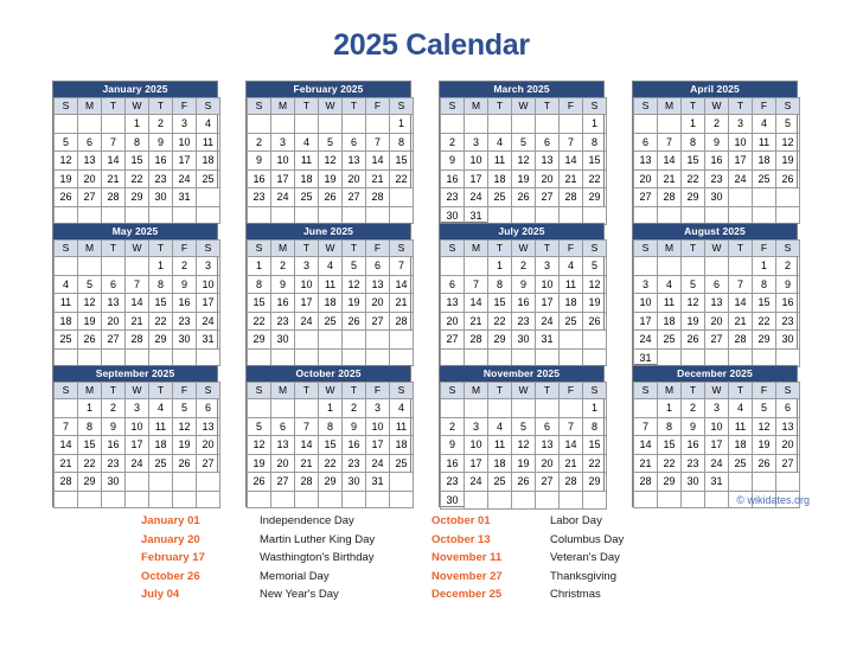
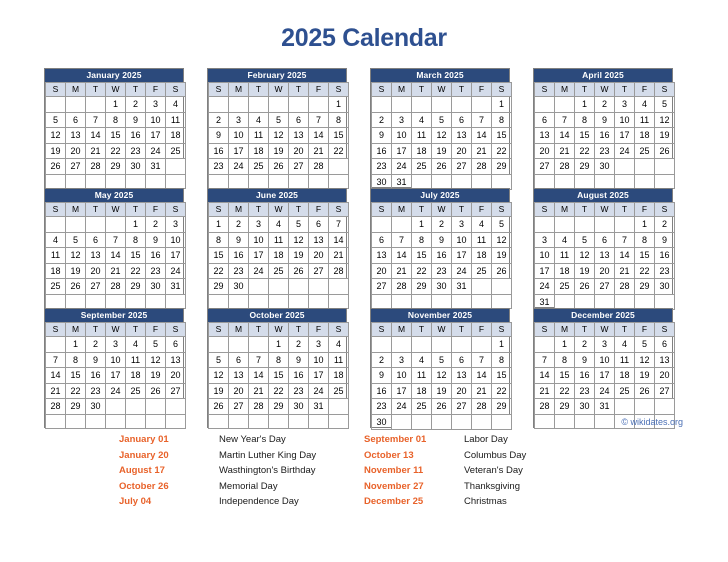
  2025 Calendar
  January 2025
  S	M	T	W	T	F	S
  			1	2	3	4
  5	6	7	8	9	10	11
  12	13	14	15	16	17	18
  19	20	21	22	23	24	25
  26	27	28	29	30	31
  February 2025
  S	M	T	W	T	F	S
  						1
  2	3	4	5	6	7	8
  9	10	11	12	13	14	15
  16	17	18	19	20	21	22
  23	24	25	26	27	28
  March 2025
  S	M	T	W	T	F	S
  						1
  2	3	4	5	6	7	8
  9	10	11	12	13	14	15
  16	17	18	19	20	21	22
  23	24	25	26	27	28	29
  30	31
  April 2025
  S	M	T	W	T	F	S
  		1	2	3	4	5
  6	7	8	9	10	11	12
  13	14	15	16	17	18	19
  20	21	22	23	24	25	26
  27	28	29	30
  May 2025
  S	M	T	W	T	F	S
  				1	2	3
  4	5	6	7	8	9	10
  11	12	13	14	15	16	17
  18	19	20	21	22	23	24
  25	26	27	28	29	30	31
  June 2025
  S	M	T	W	T	F	S
  1	2	3	4	5	6	7
  8	9	10	11	12	13	14
  15	16	17	18	19	20	21
  22	23	24	25	26	27	28
  29	30
  July 2025
  S	M	T	W	T	F	S
  		1	2	3	4	5
  6	7	8	9	10	11	12
  13	14	15	16	17	18	19
  20	21	22	23	24	25	26
  27	28	29	30	31
  August 2025
  S	M	T	W	T	F	S
  					1	2
  3	4	5	6	7	8	9
  10	11	12	13	14	15	16
  17	18	19	20	21	22	23
  24	25	26	27	28	29	30
  31
  September 2025
  S	M	T	W	T	F	S
  	1	2	3	4	5	6
  7	8	9	10	11	12	13
  14	15	16	17	18	19	20
  21	22	23	24	25	26	27
  28	29	30
  October 2025
  S	M	T	W	T	F	S
  			1	2	3	4
  5	6	7	8	9	10	11
  12	13	14	15	16	17	18
  19	20	21	22	23	24	25
  26	27	28	29	30	31
  November 2025
  S	M	T	W	T	F	S
  						1
  2	3	4	5	6	7	8
  9	10	11	12	13	14	15
  16	17	18	19	20	21	22
  23	24	25	26	27	28	29
  30
  December 2025
  S	M	T	W	T	F	S
  	1	2	3	4	5	6
  7	8	9	10	11	12	13
  14	15	16	17	18	19	20
  21	22	23	24	25	26	27
  28	29	30	31
  © wikidates.org
  January 01
- Independence Day
+ New Year's Day
  January 20
  Martin Luther King Day
- February 17
+ August 17
  Wasthington's Birthday
  October 26
  Memorial Day
  July 04
- New Year's Day
+ Independence Day
- October 01
+ September 01
  Labor Day
  October 13
  Columbus Day
  November 11
  Veteran's Day
  November 27
  Thanksgiving
  December 25
  Christmas
